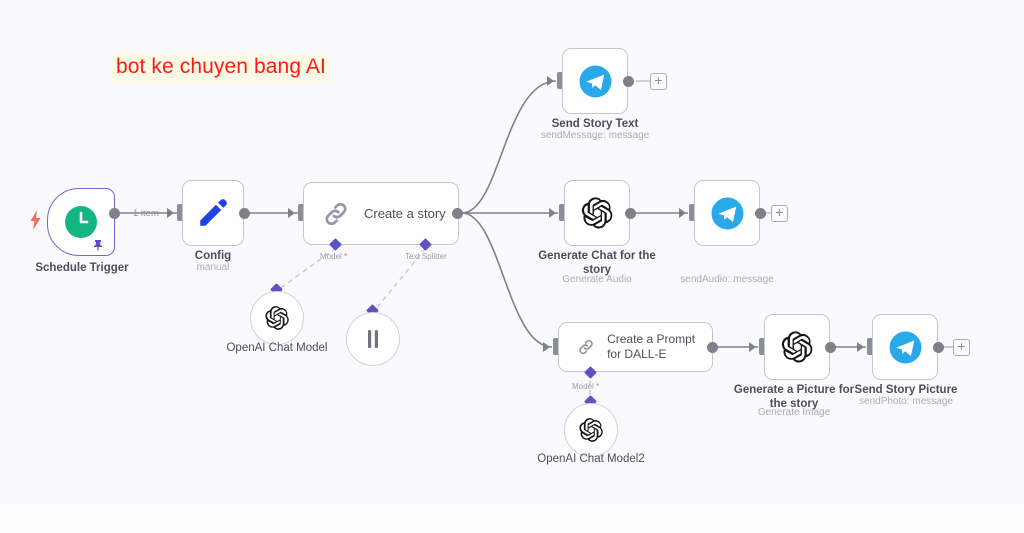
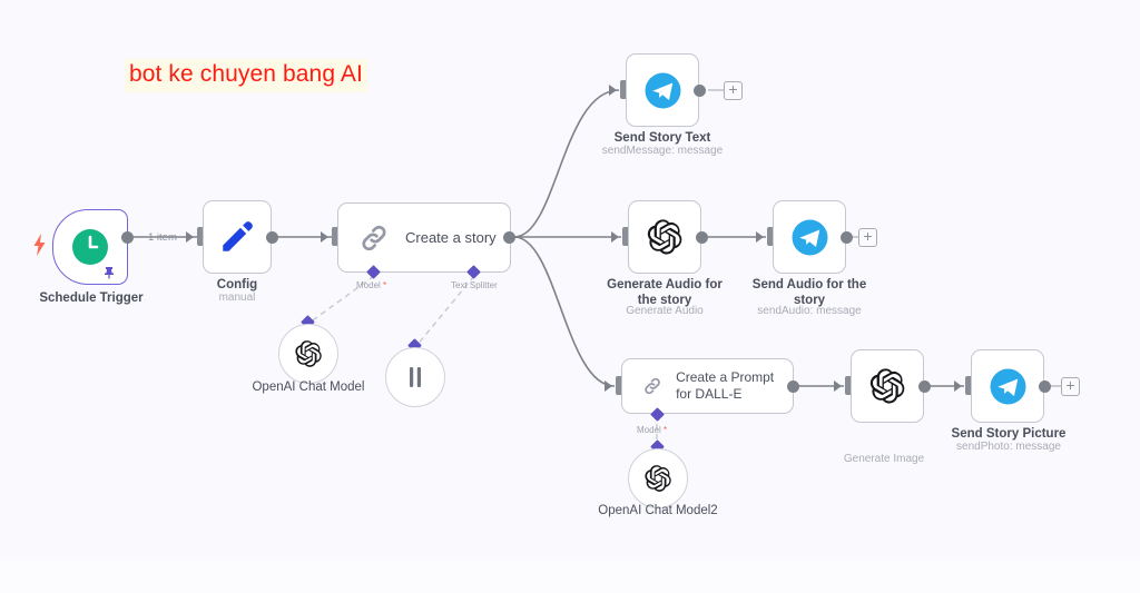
  bot ke chuyen bang AI
  Schedule Trigger
  1 item
  Config
  manual
  Create a story
  Model *
  Text Splitter
  OpenAI Chat Model
  +
  Send Story Text
  sendMessage: message
- Generate Chat for the story
+ Generate Audio for the story
  Generate Audio
  +
+ Send Audio for the story
  sendAudio: message
  Create a Prompt for DALL-E
  Model *
  OpenAI Chat Model2
- Generate a Picture for the story
  Generate Image
  +
  Send Story Picture
  sendPhoto: message
